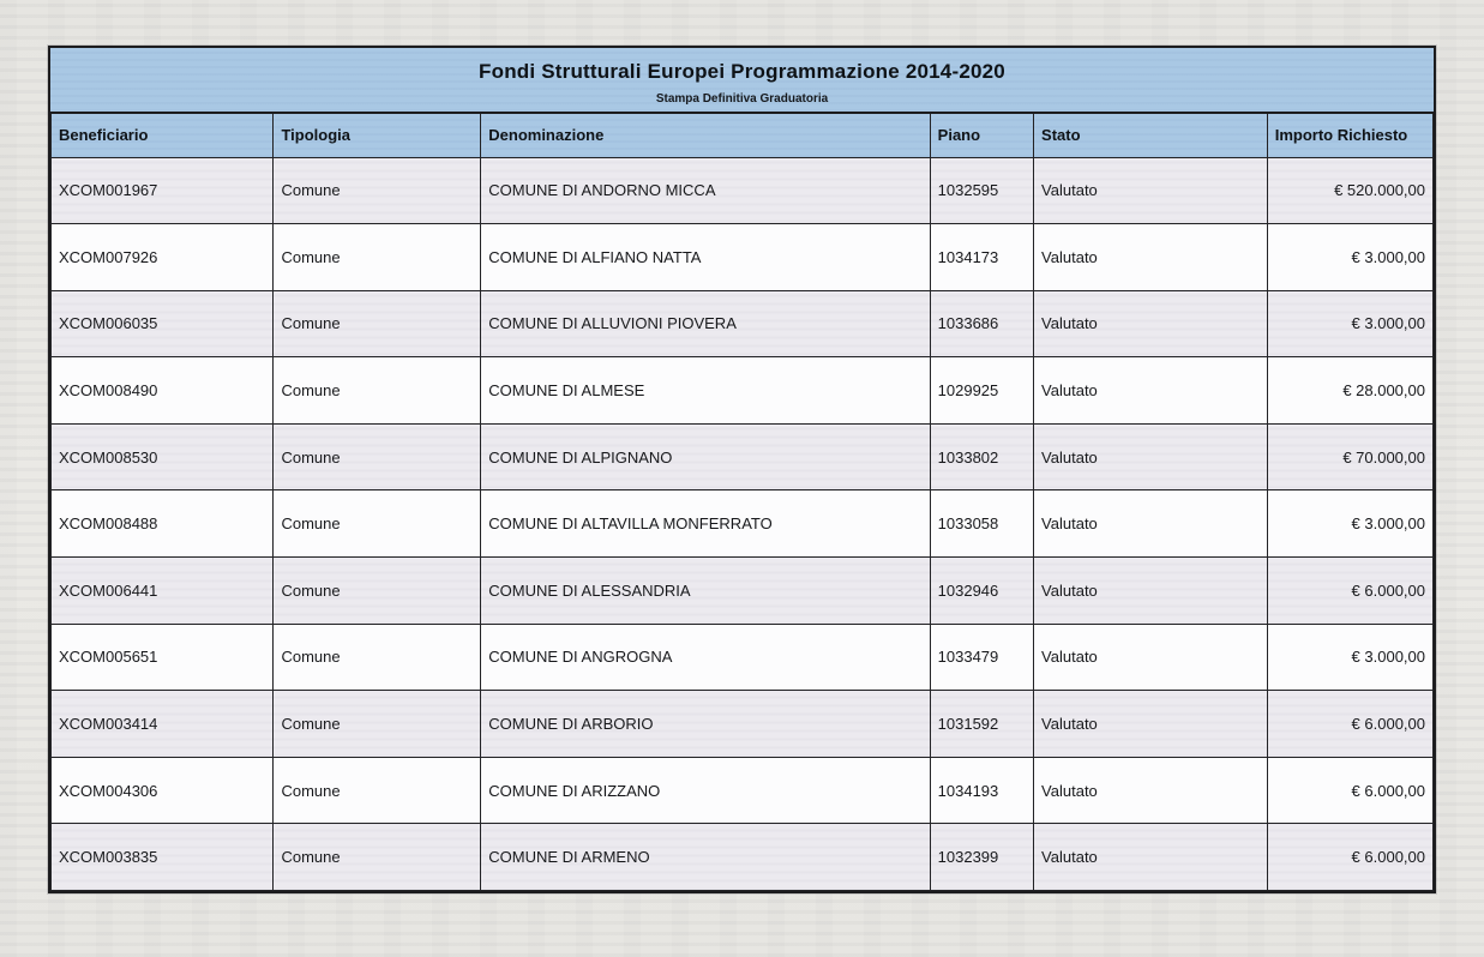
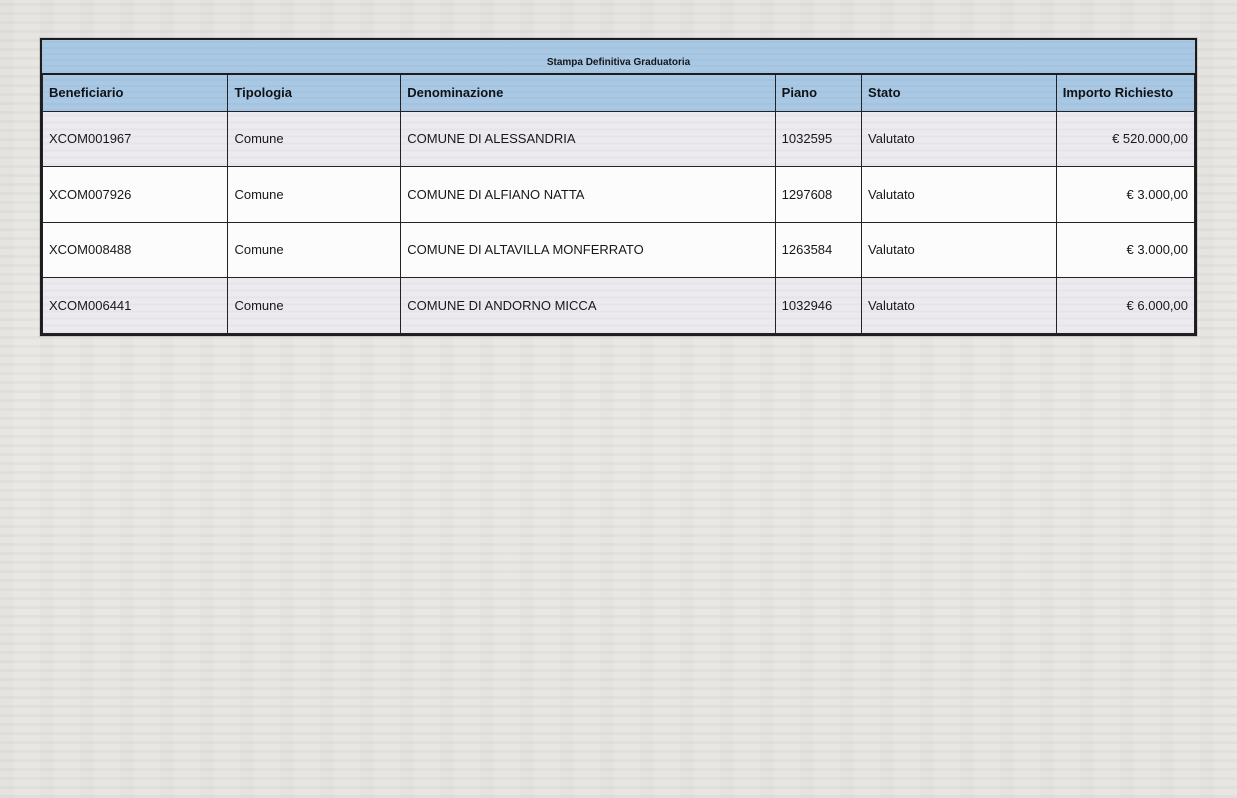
- Fondi Strutturali Europei Programmazione 2014-2020
  Stampa Definitiva Graduatoria
  Beneficiario	Tipologia	Denominazione	Piano	Stato	Importo Richiesto
- XCOM001967	Comune	COMUNE DI ANDORNO MICCA	1032595	Valutato	€ 520.000,00
+ XCOM001967	Comune	COMUNE DI ALESSANDRIA	1032595	Valutato	€ 520.000,00
- XCOM007926	Comune	COMUNE DI ALFIANO NATTA	1034173	Valutato	€ 3.000,00
+ XCOM007926	Comune	COMUNE DI ALFIANO NATTA	1297608	Valutato	€ 3.000,00
- XCOM006035	Comune	COMUNE DI ALLUVIONI PIOVERA	1033686	Valutato	€ 3.000,00
- XCOM008490	Comune	COMUNE DI ALMESE	1029925	Valutato	€ 28.000,00
- XCOM008530	Comune	COMUNE DI ALPIGNANO	1033802	Valutato	€ 70.000,00
- XCOM008488	Comune	COMUNE DI ALTAVILLA MONFERRATO	1033058	Valutato	€ 3.000,00
+ XCOM008488	Comune	COMUNE DI ALTAVILLA MONFERRATO	1263584	Valutato	€ 3.000,00
- XCOM006441	Comune	COMUNE DI ALESSANDRIA	1032946	Valutato	€ 6.000,00
+ XCOM006441	Comune	COMUNE DI ANDORNO MICCA	1032946	Valutato	€ 6.000,00
- XCOM005651	Comune	COMUNE DI ANGROGNA	1033479	Valutato	€ 3.000,00
- XCOM003414	Comune	COMUNE DI ARBORIO	1031592	Valutato	€ 6.000,00
- XCOM004306	Comune	COMUNE DI ARIZZANO	1034193	Valutato	€ 6.000,00
- XCOM003835	Comune	COMUNE DI ARMENO	1032399	Valutato	€ 6.000,00
